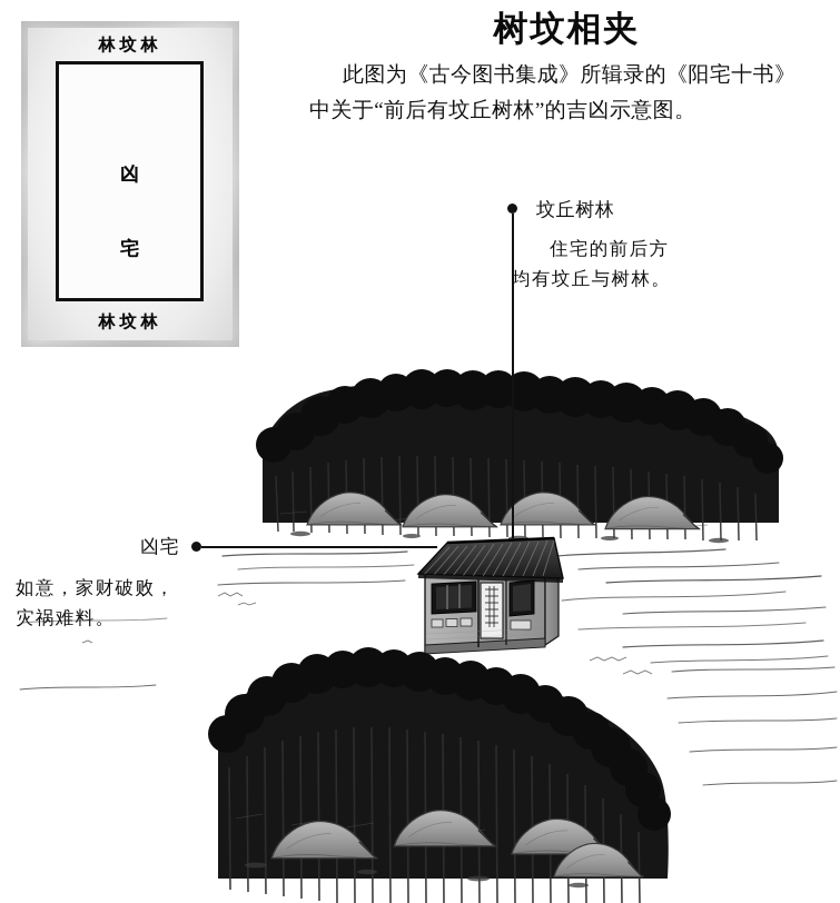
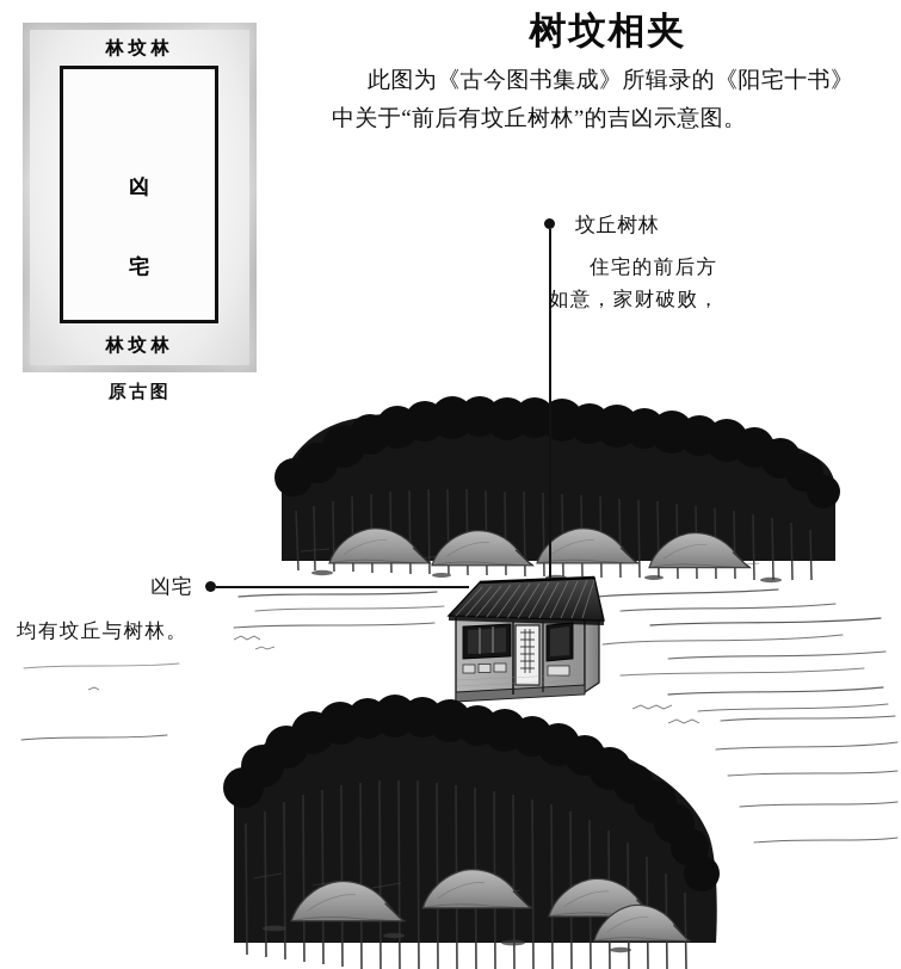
  林坟林
  凶
  宅
  林坟林
+ 原古图
  树坟相夹
  此图为《古今图书集成》所辑录的《阳宅十书》
  中关于“前后有坟丘树林”的吉凶示意图。
  坟丘树林
  住宅的前后方
- 均有坟丘与树林。
+ 如意，家财破败，
  凶宅
- 如意，家财破败，
+ 均有坟丘与树林。
- 灾祸难料。
